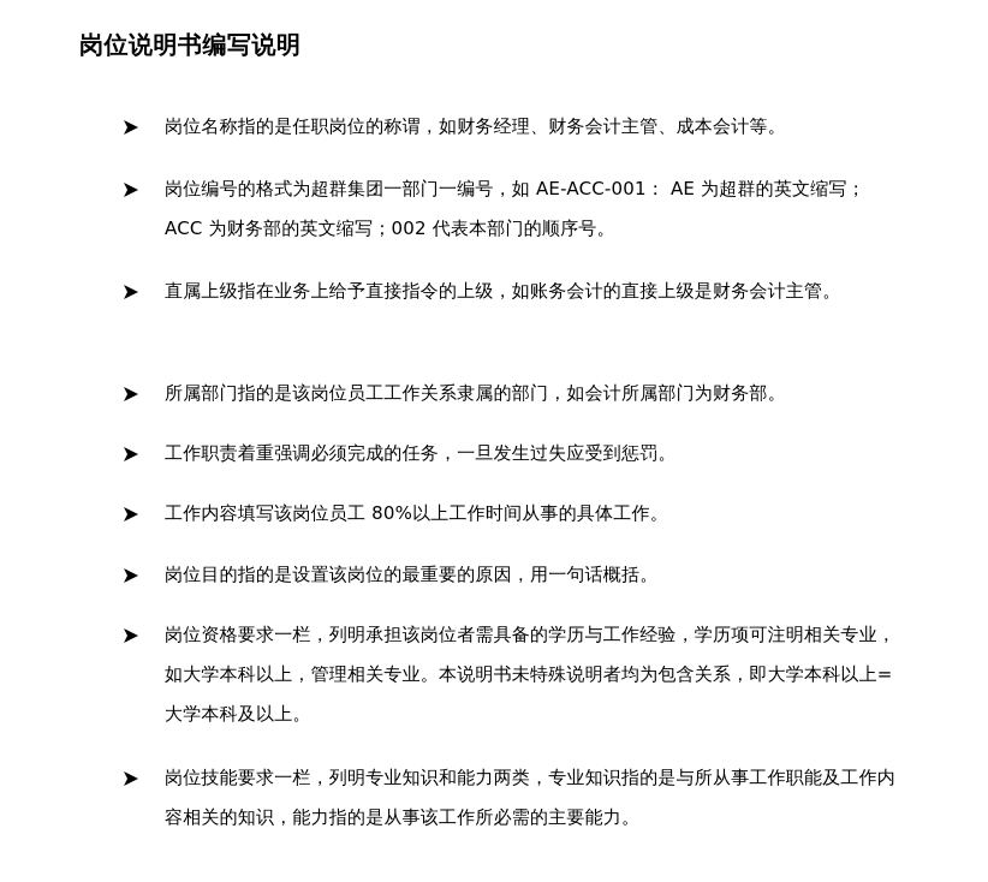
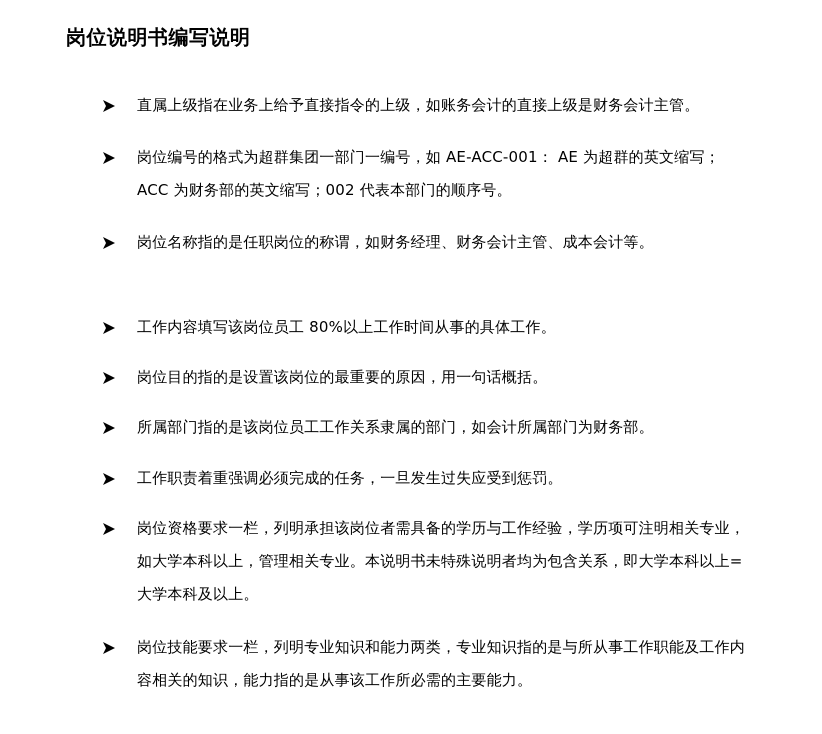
  岗位说明书编写说明
- 岗位名称指的是任职岗位的称谓，如财务经理、财务会计主管、成本会计等。
+ 直属上级指在业务上给予直接指令的上级，如账务会计的直接上级是财务会计主管。
  岗位编号的格式为超群集团一部门一编号，如 AE-ACC-001： AE 为超群的英文缩写；ACC 为财务部的英文缩写；002 代表本部门的顺序号。
- 直属上级指在业务上给予直接指令的上级，如账务会计的直接上级是财务会计主管。
+ 岗位名称指的是任职岗位的称谓，如财务经理、财务会计主管、成本会计等。
- 所属部门指的是该岗位员工工作关系隶属的部门，如会计所属部门为财务部。
+ 工作内容填写该岗位员工 80%以上工作时间从事的具体工作。
- 工作职责着重强调必须完成的任务，一旦发生过失应受到惩罚。
+ 岗位目的指的是设置该岗位的最重要的原因，用一句话概括。
- 工作内容填写该岗位员工 80%以上工作时间从事的具体工作。
+ 所属部门指的是该岗位员工工作关系隶属的部门，如会计所属部门为财务部。
- 岗位目的指的是设置该岗位的最重要的原因，用一句话概括。
+ 工作职责着重强调必须完成的任务，一旦发生过失应受到惩罚。
  岗位资格要求一栏，列明承担该岗位者需具备的学历与工作经验，学历项可注明相关专业，如大学本科以上，管理相关专业。本说明书未特殊说明者均为包含关系，即大学本科以上=大学本科及以上。
  岗位技能要求一栏，列明专业知识和能力两类，专业知识指的是与所从事工作职能及工作内容相关的知识，能力指的是从事该工作所必需的主要能力。
